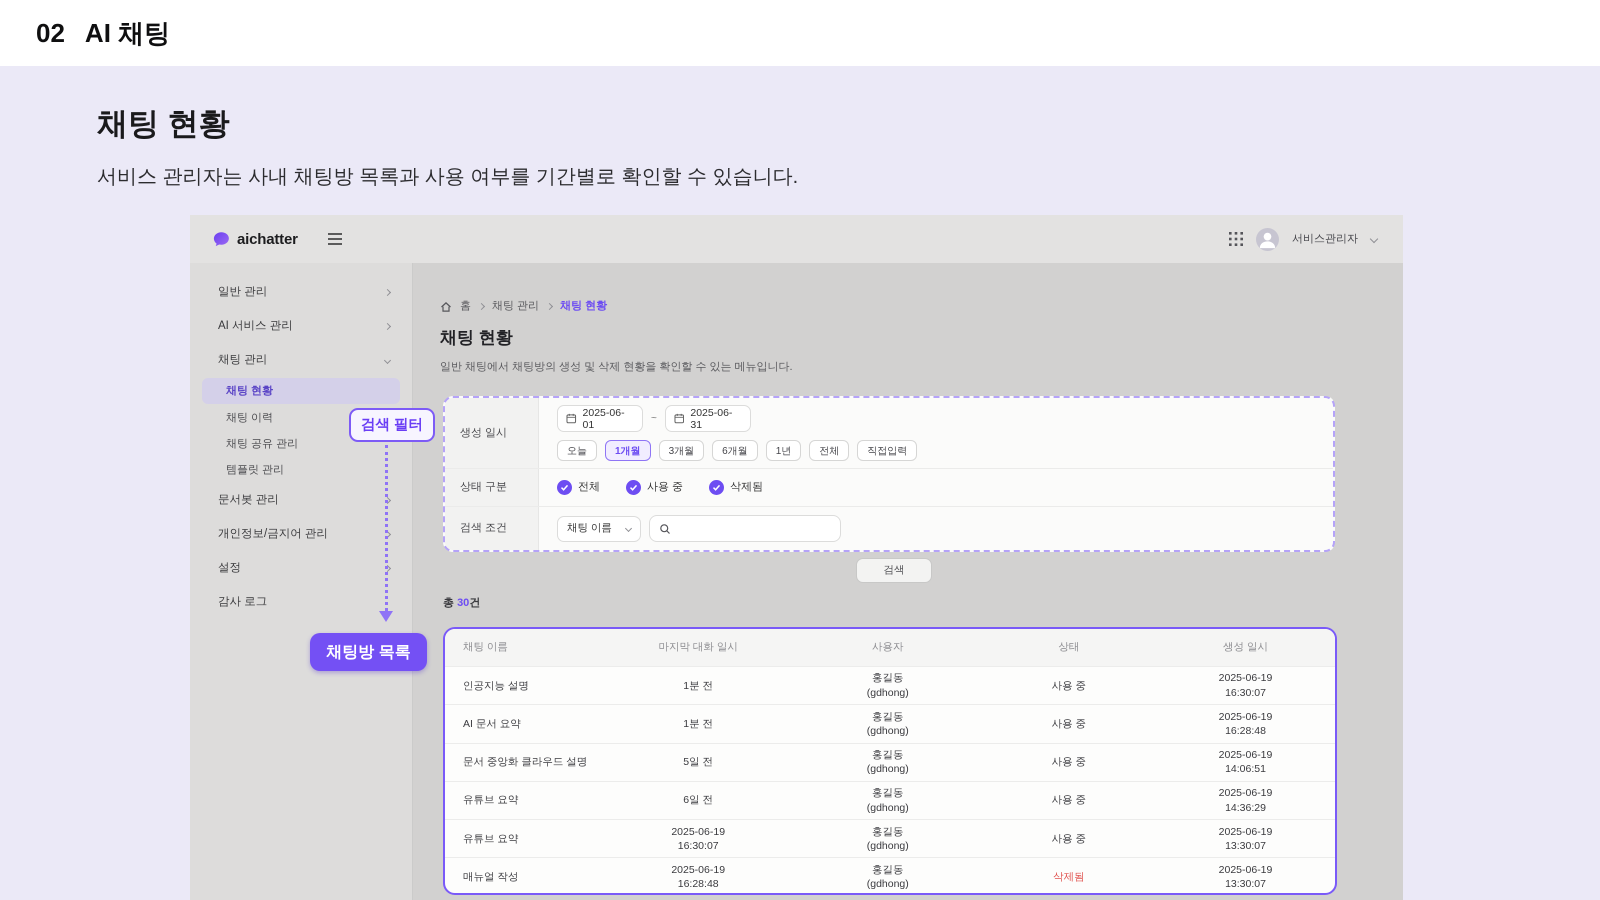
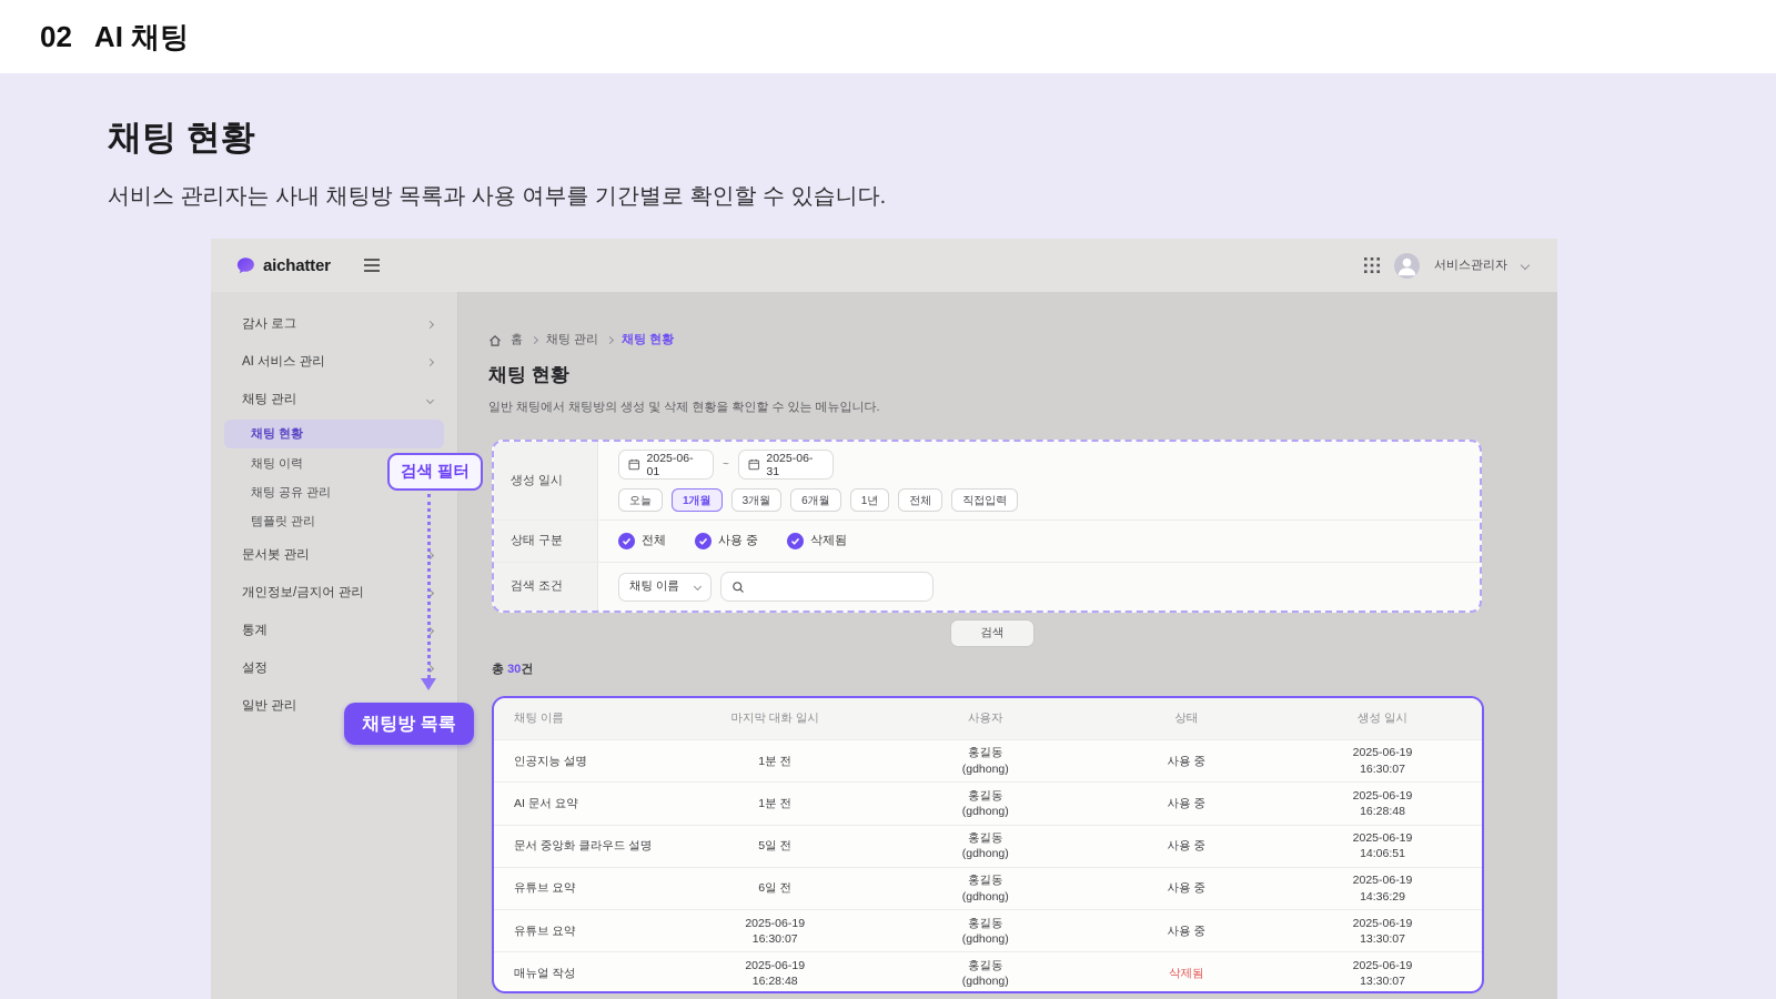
  02
  AI 채팅
  채팅 현황
  서비스 관리자는 사내 채팅방 목록과 사용 여부를 기간별로 확인할 수 있습니다.
  aichatter
  서비스관리자
- 일반 관리
+ 감사 로그
  AI 서비스 관리
  채팅 관리
  채팅 현황
  채팅 이력
  채팅 공유 관리
  템플릿 관리
  문서봇 관리
  개인정보/금지어 관리
+ 통계
  설정
- 감사 로그
+ 일반 관리
  홈
  채팅 관리
  채팅 현황
  채팅 현황
  일반 채팅에서 채팅방의 생성 및 삭제 현황을 확인할 수 있는 메뉴입니다.
  생성 일시
  2025-06-01
  ~
  2025-06-31
  오늘
  1개월
  3개월
  6개월
  1년
  전체
  직접입력
  상태 구분
  전체
  사용 중
  삭제됨
  검색 조건
  채팅 이름
  검색
  총 30건
  채팅 이름
  마지막 대화 일시
  사용자
  상태
  생성 일시
  인공지능 설명
  1분 전
  홍길동
  (gdhong)
  사용 중
  2025-06-19
  16:30:07
  AI 문서 요약
  1분 전
  홍길동
  (gdhong)
  사용 중
  2025-06-19
  16:28:48
  문서 중앙화 클라우드 설명
  5일 전
  홍길동
  (gdhong)
  사용 중
  2025-06-19
  14:06:51
  유튜브 요약
  6일 전
  홍길동
  (gdhong)
  사용 중
  2025-06-19
  14:36:29
  유튜브 요약
  2025-06-19
  16:30:07
  홍길동
  (gdhong)
  사용 중
  2025-06-19
  13:30:07
  매뉴얼 작성
  2025-06-19
  16:28:48
  홍길동
  (gdhong)
  삭제됨
  2025-06-19
  13:30:07
  검색 필터
  채팅방 목록
